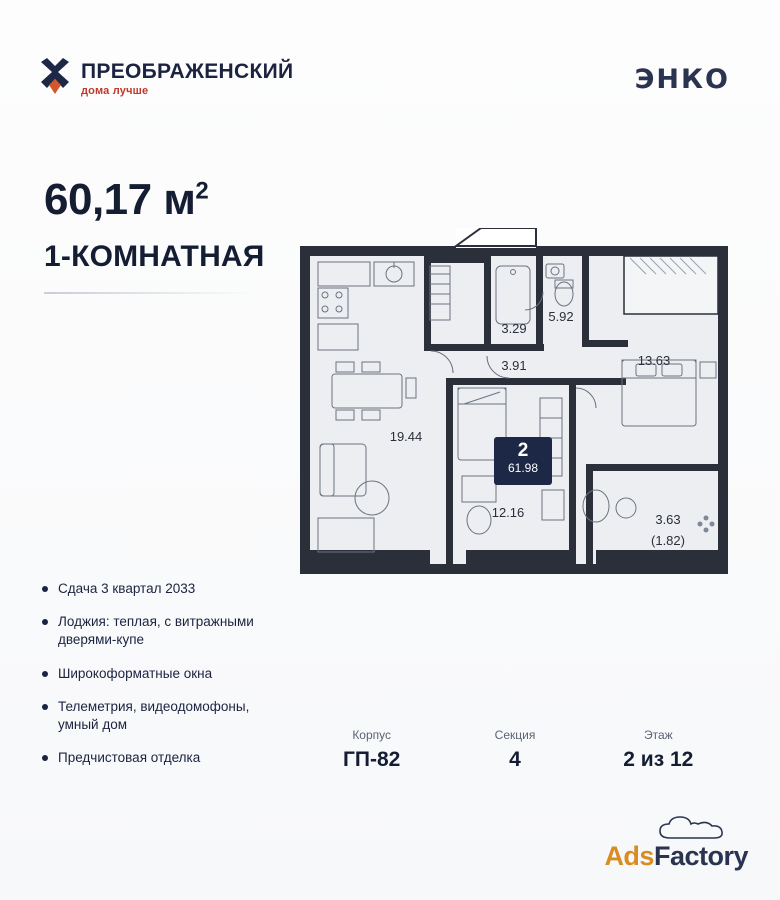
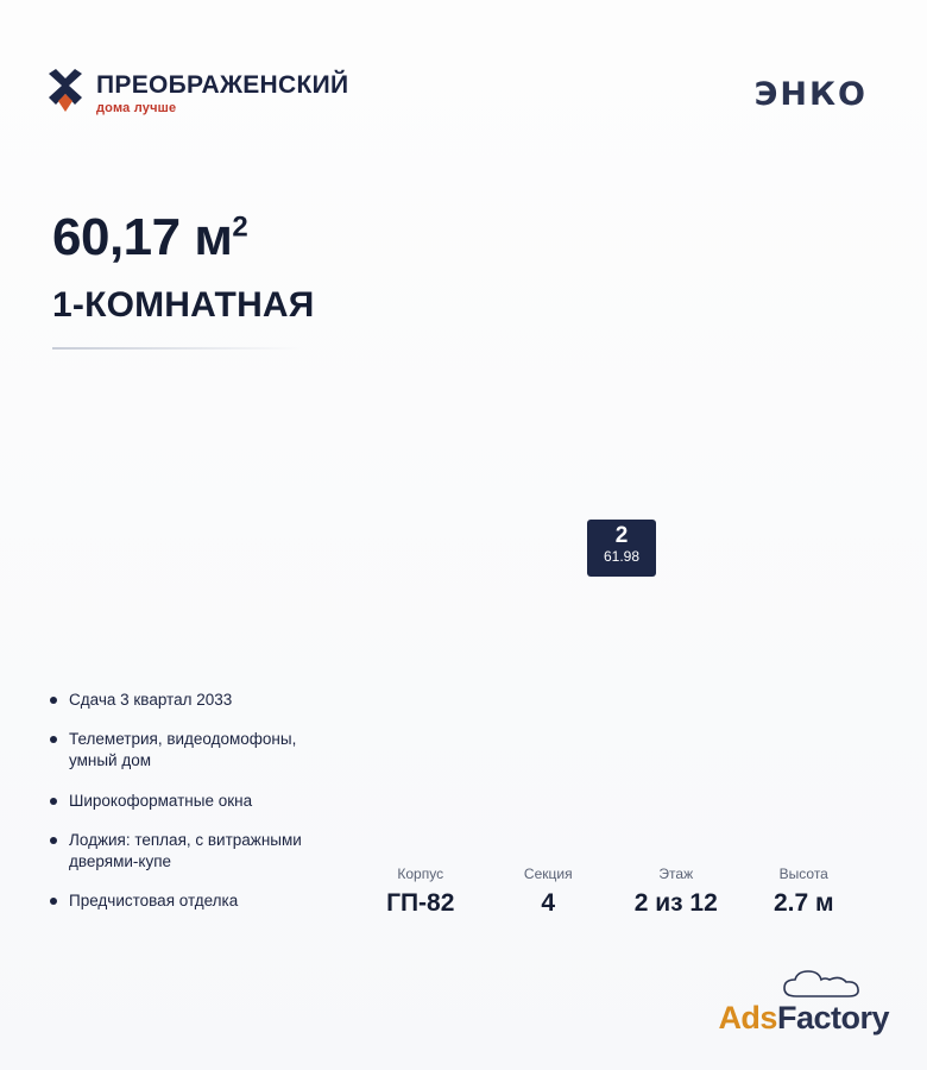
  ПРЕОБРАЖЕНСКИЙ
  дома лучше
  ЭНКО
  60,17 м2
  1-КОМНАТНАЯ
  Сдача 3 квартал 2033
- Лоджия: теплая, с витражными дверями-купе
+ Телеметрия, видеодомофоны, умный дом
  Широкоформатные окна
- Телеметрия, видеодомофоны, умный дом
+ Лоджия: теплая, с витражными дверями-купе
  Предчистовая отделка
- 3.29
- 5.92
- 3.91
- 13.63
- 19.44
- 12.16
- 3.63
- (1.82)
  2
  61.98
  Корпус
  ГП-82
  Секция
  4
  Этаж
  2 из 12
+ Высота
+ 2.7 м
  AdsFactory
